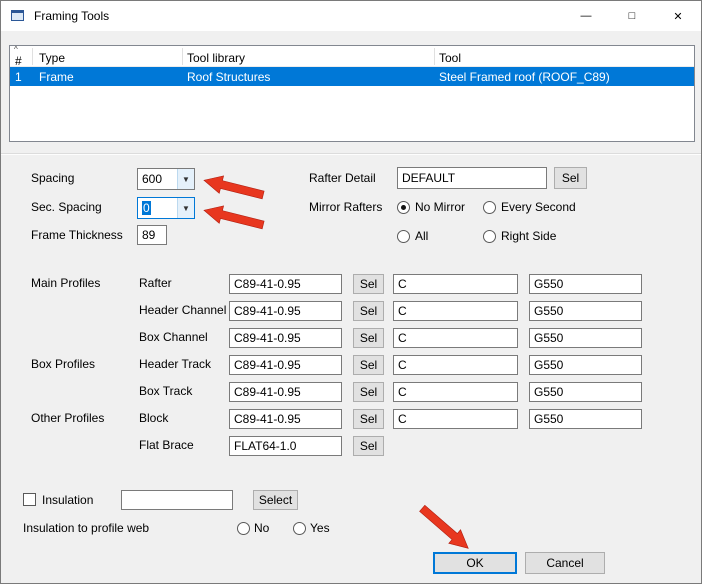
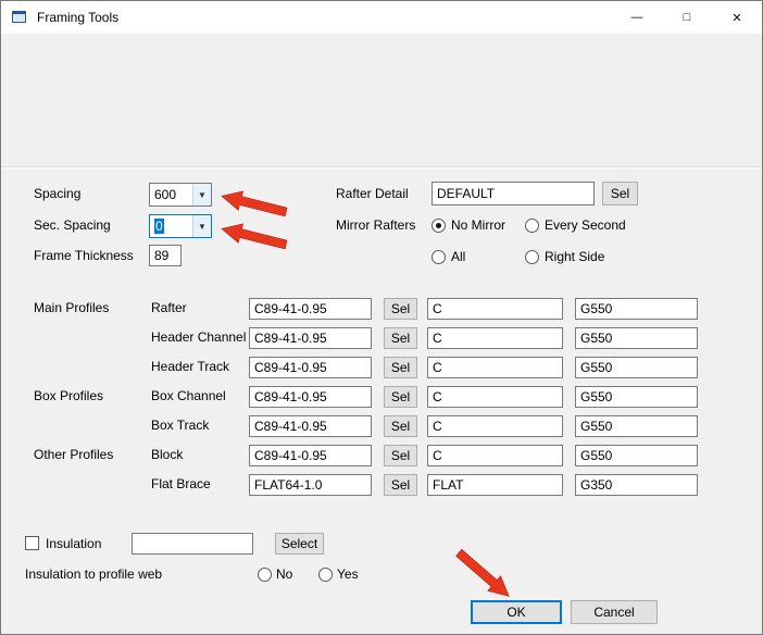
  Framing Tools
  —
  □
  ✕
- ^
- #
- Type
- Tool library
- Tool
- 1
- Frame
- Roof Structures
- Steel Framed roof (ROOF_C89)
  Spacing
  600
  ▼
  Rafter Detail
  DEFAULT
  Sel
  Sec. Spacing
  0
  ▼
  Mirror Rafters
  No Mirror
  Every Second
  Frame Thickness
  89
  All
  Right Side
  Main Profiles
  Rafter
  C89-41-0.95
  Sel
  C
  G550
  Header Channel
  C89-41-0.95
  Sel
  C
  G550
- Box Channel
+ Header Track
  C89-41-0.95
  Sel
  C
  G550
  Box Profiles
- Header Track
+ Box Channel
  C89-41-0.95
  Sel
  C
  G550
  Box Track
  C89-41-0.95
  Sel
  C
  G550
  Other Profiles
  Block
  C89-41-0.95
  Sel
  C
  G550
  Flat Brace
  FLAT64-1.0
  Sel
+ FLAT
+ G350
  Insulation
  Select
  Insulation to profile web
  No
  Yes
  OK
  Cancel
